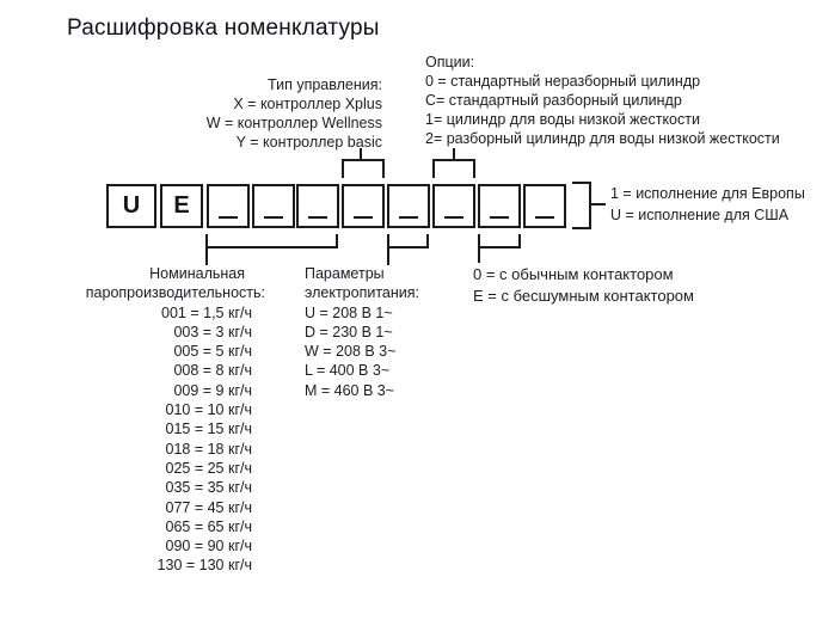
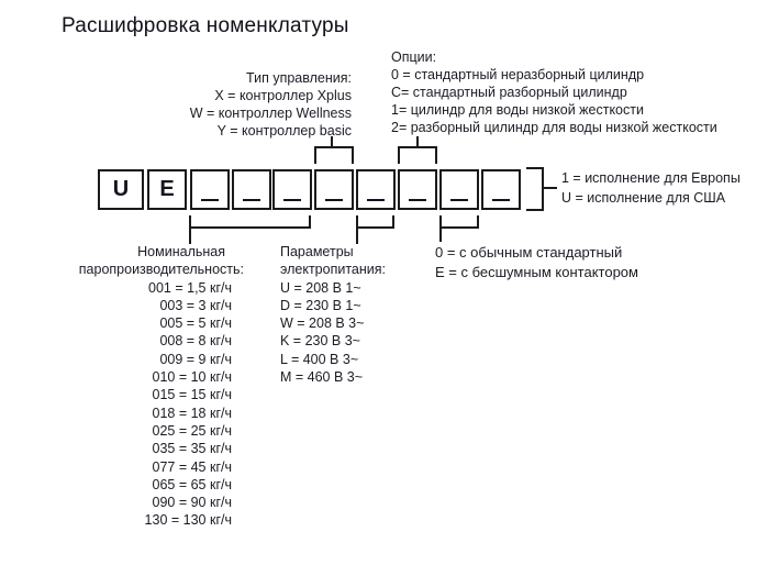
  Расшифровка номенклатуры
  Тип управления:
  X = контроллер Xplus
  W = контроллер Wellness
  Y = контроллер basic
  Опции:
  0 = стандартный неразборный цилиндр
  C= стандартный разборный цилиндр
  1= цилиндр для воды низкой жесткости
  2= разборный цилиндр для воды низкой жесткости
  U
  E
  1 = исполнение для Европы
  U = исполнение для США
  Номинальная
  паропроизводительность:
  001 = 1,5 кг/ч
  003 = 3 кг/ч
  005 = 5 кг/ч
  008 = 8 кг/ч
  009 = 9 кг/ч
  010 = 10 кг/ч
  015 = 15 кг/ч
  018 = 18 кг/ч
  025 = 25 кг/ч
  035 = 35 кг/ч
  077 = 45 кг/ч
  065 = 65 кг/ч
  090 = 90 кг/ч
  130 = 130 кг/ч
  Параметры
  электропитания:
  U = 208 В 1~
  D = 230 В 1~
  W = 208 В 3~
+ K = 230 В 3~
  L = 400 В 3~
  M = 460 В 3~
- 0 = с обычным контактором
+ 0 = с обычным стандартный
  E = с бесшумным контактором
